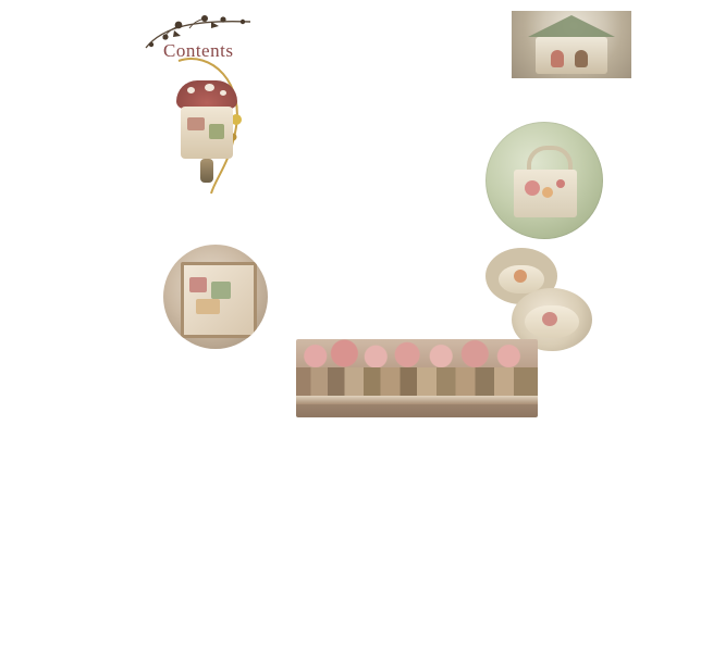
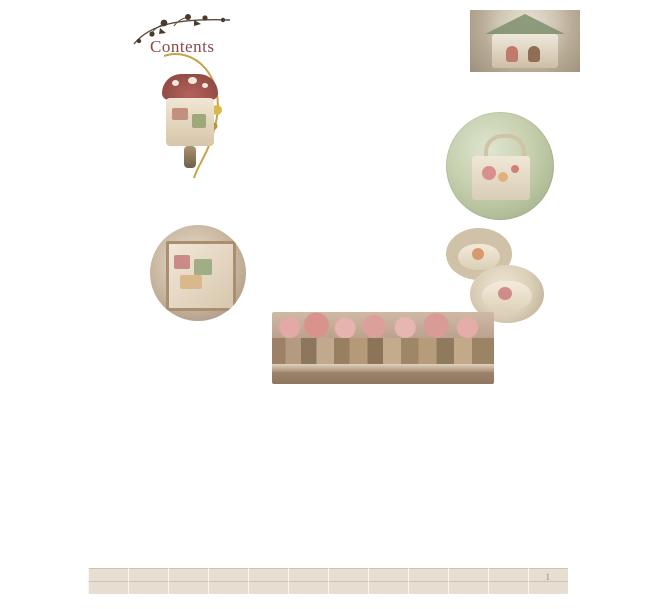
  Contents
+ 1
